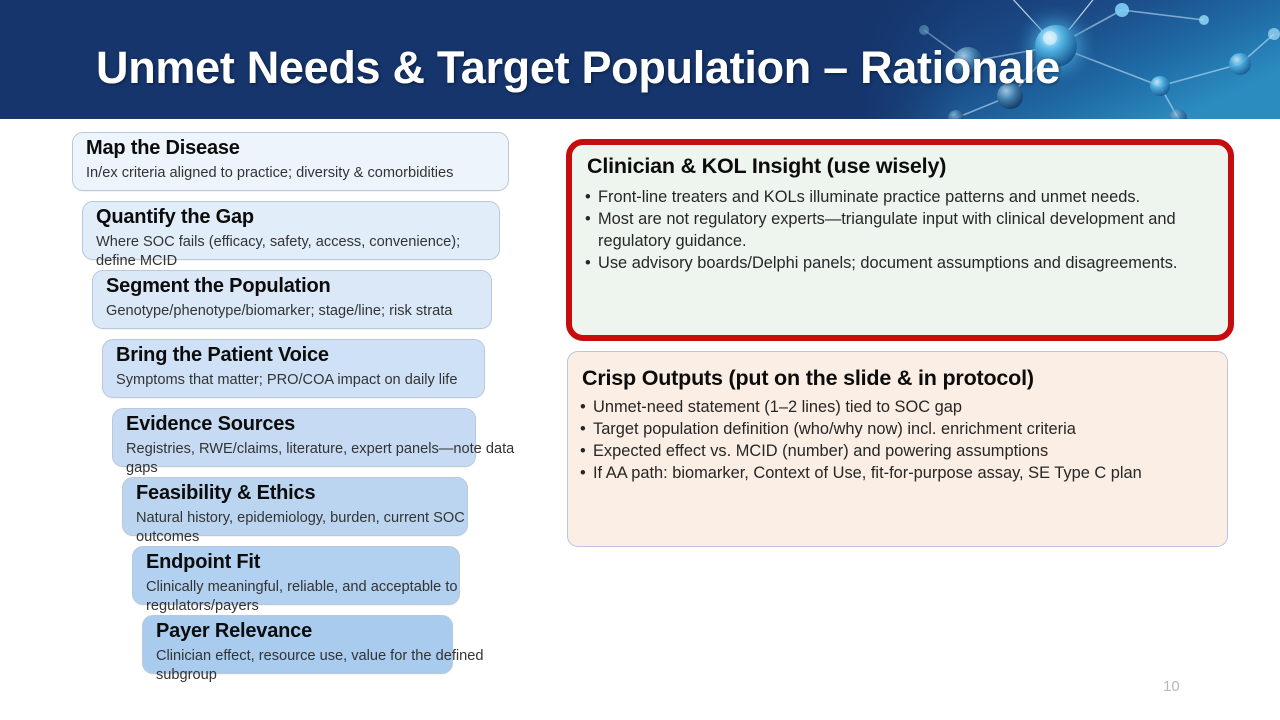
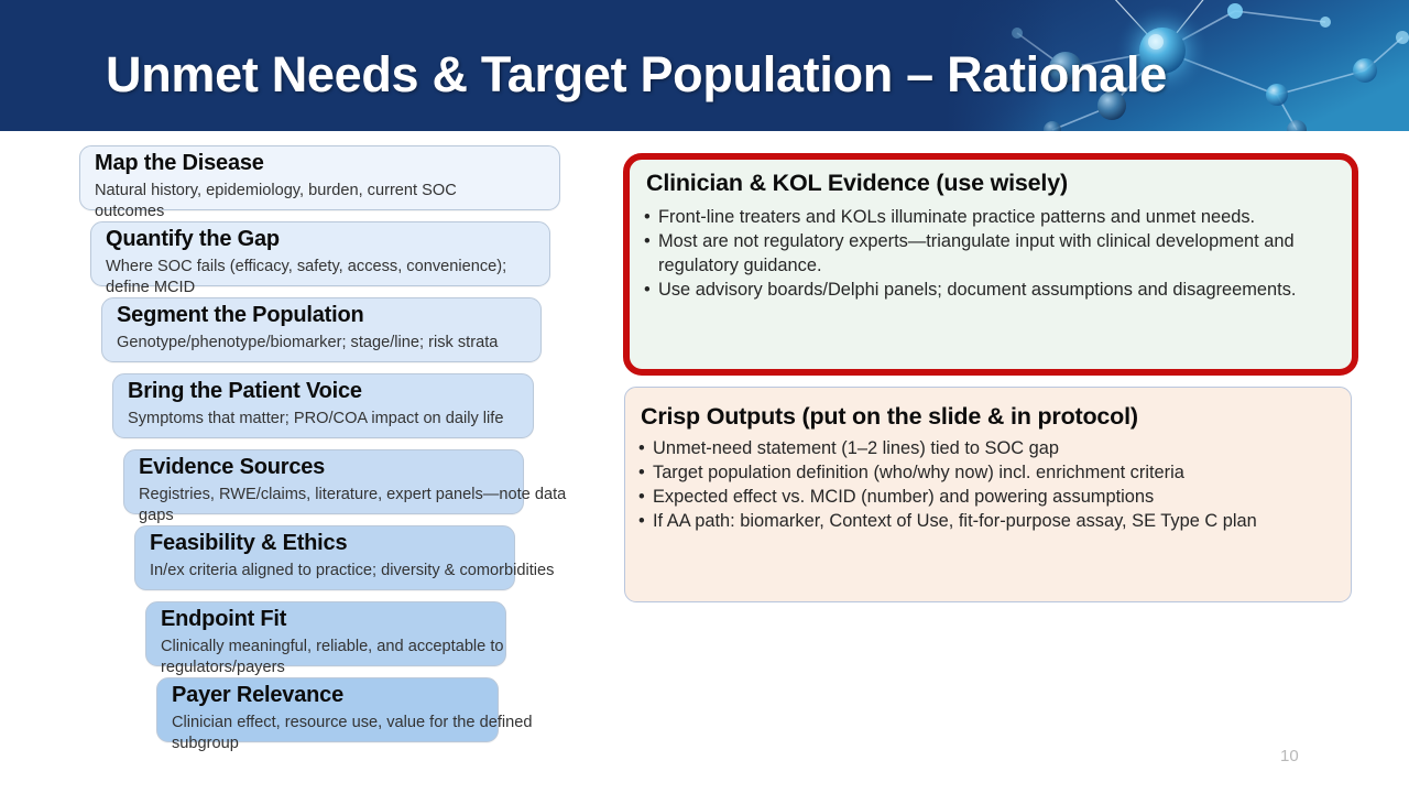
  Unmet Needs & Target Population – Rationale
  Map the Disease
- In/ex criteria aligned to practice; diversity & comorbidities
+ Natural history, epidemiology, burden, current SOC outcomes
  Quantify the Gap
  Where SOC fails (efficacy, safety, access, convenience); define MCID
  Segment the Population
  Genotype/phenotype/biomarker; stage/line; risk strata
  Bring the Patient Voice
  Symptoms that matter; PRO/COA impact on daily life
  Evidence Sources
  Registries, RWE/claims, literature, expert panels—note data gaps
  Feasibility & Ethics
- Natural history, epidemiology, burden, current SOC outcomes
+ In/ex criteria aligned to practice; diversity & comorbidities
  Endpoint Fit
  Clinically meaningful, reliable, and acceptable to regulators/payers
  Payer Relevance
  Clinician effect, resource use, value for the defined subgroup
- Clinician & KOL Insight (use wisely)
+ Clinician & KOL Evidence (use wisely)
  Front-line treaters and KOLs illuminate practice patterns and unmet needs.
  Most are not regulatory experts—triangulate input with clinical development and regulatory guidance.
  Use advisory boards/Delphi panels; document assumptions and disagreements.
  Crisp Outputs (put on the slide & in protocol)
  Unmet-need statement (1–2 lines) tied to SOC gap
  Target population definition (who/why now) incl. enrichment criteria
  Expected effect vs. MCID (number) and powering assumptions
  If AA path: biomarker, Context of Use, fit-for-purpose assay, SE Type C plan
  10
